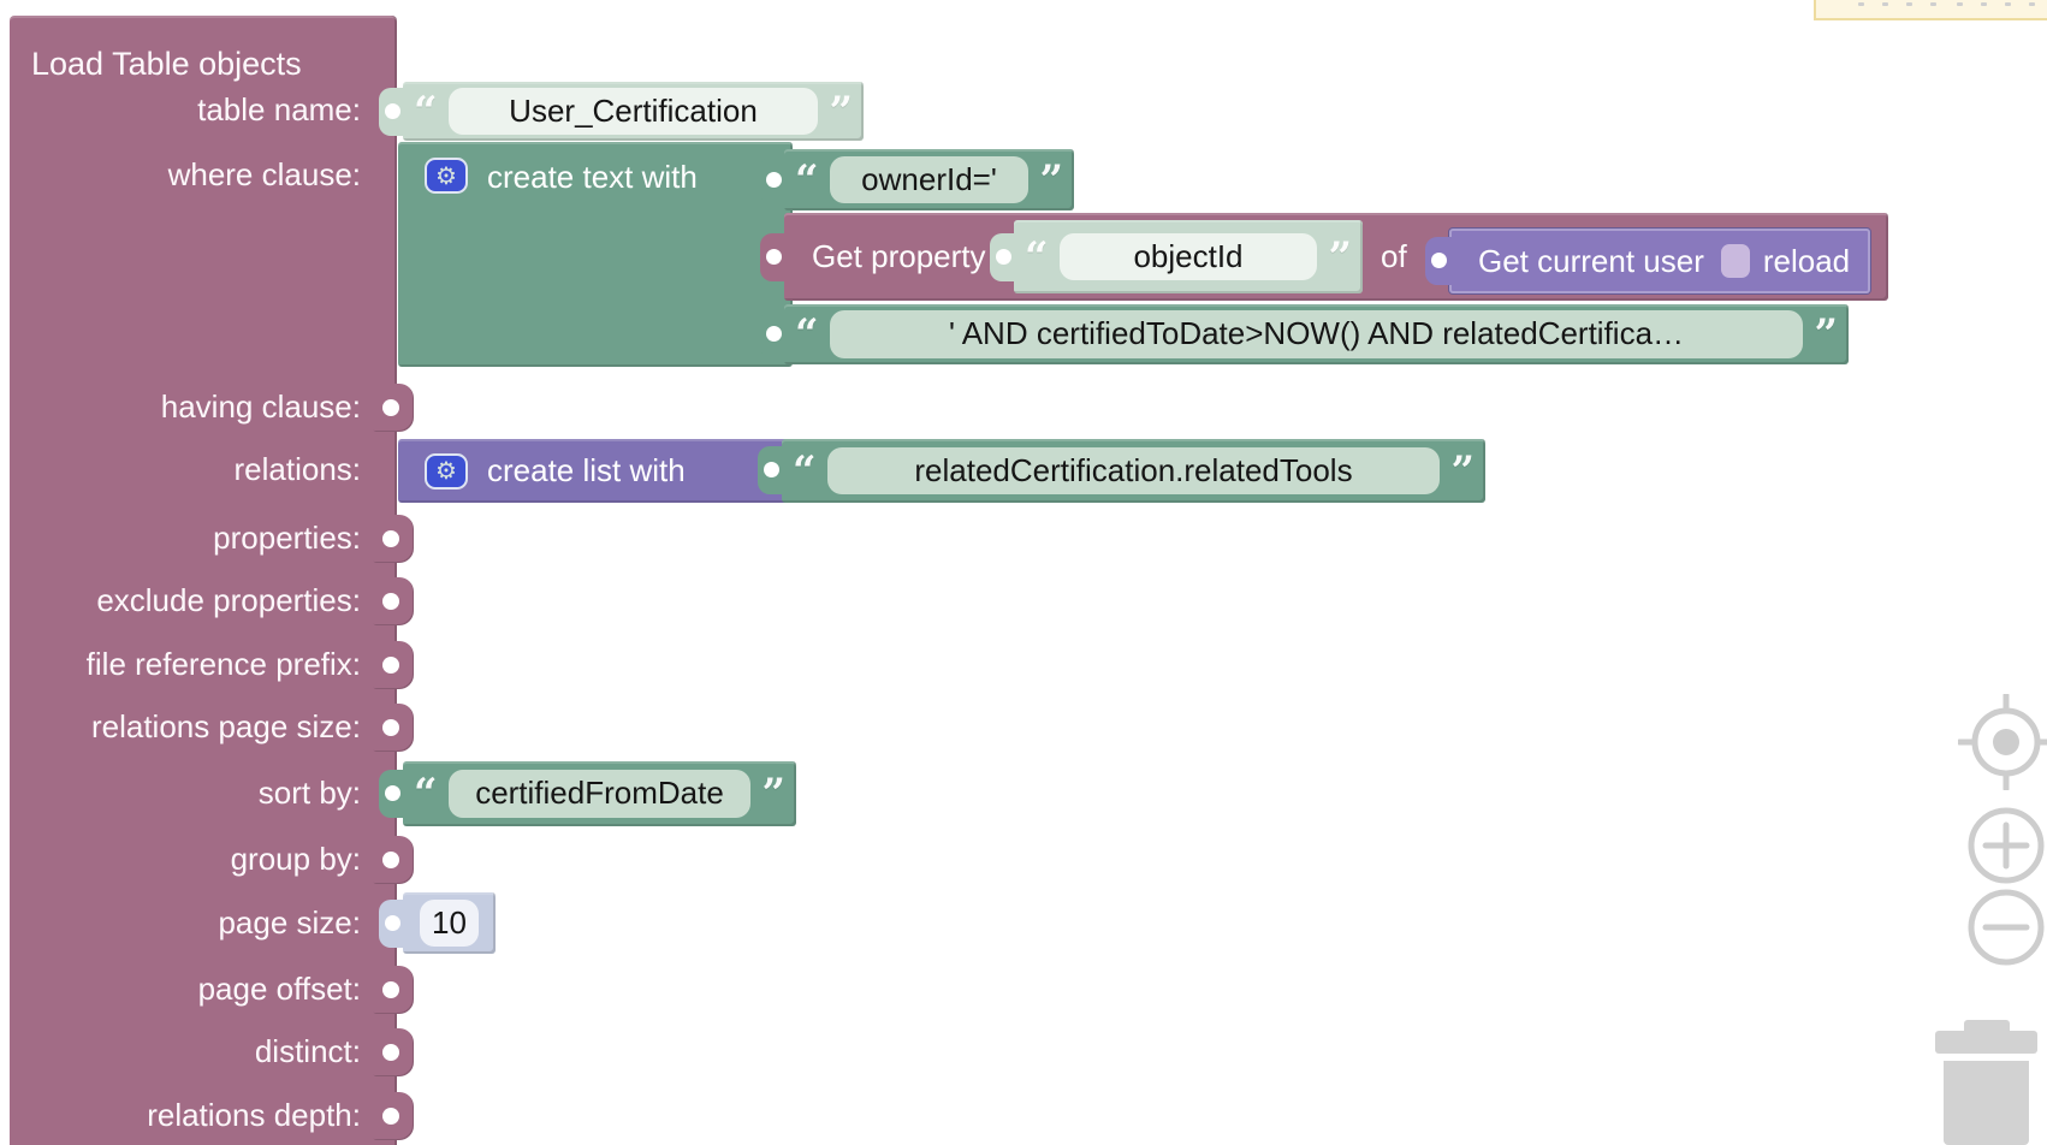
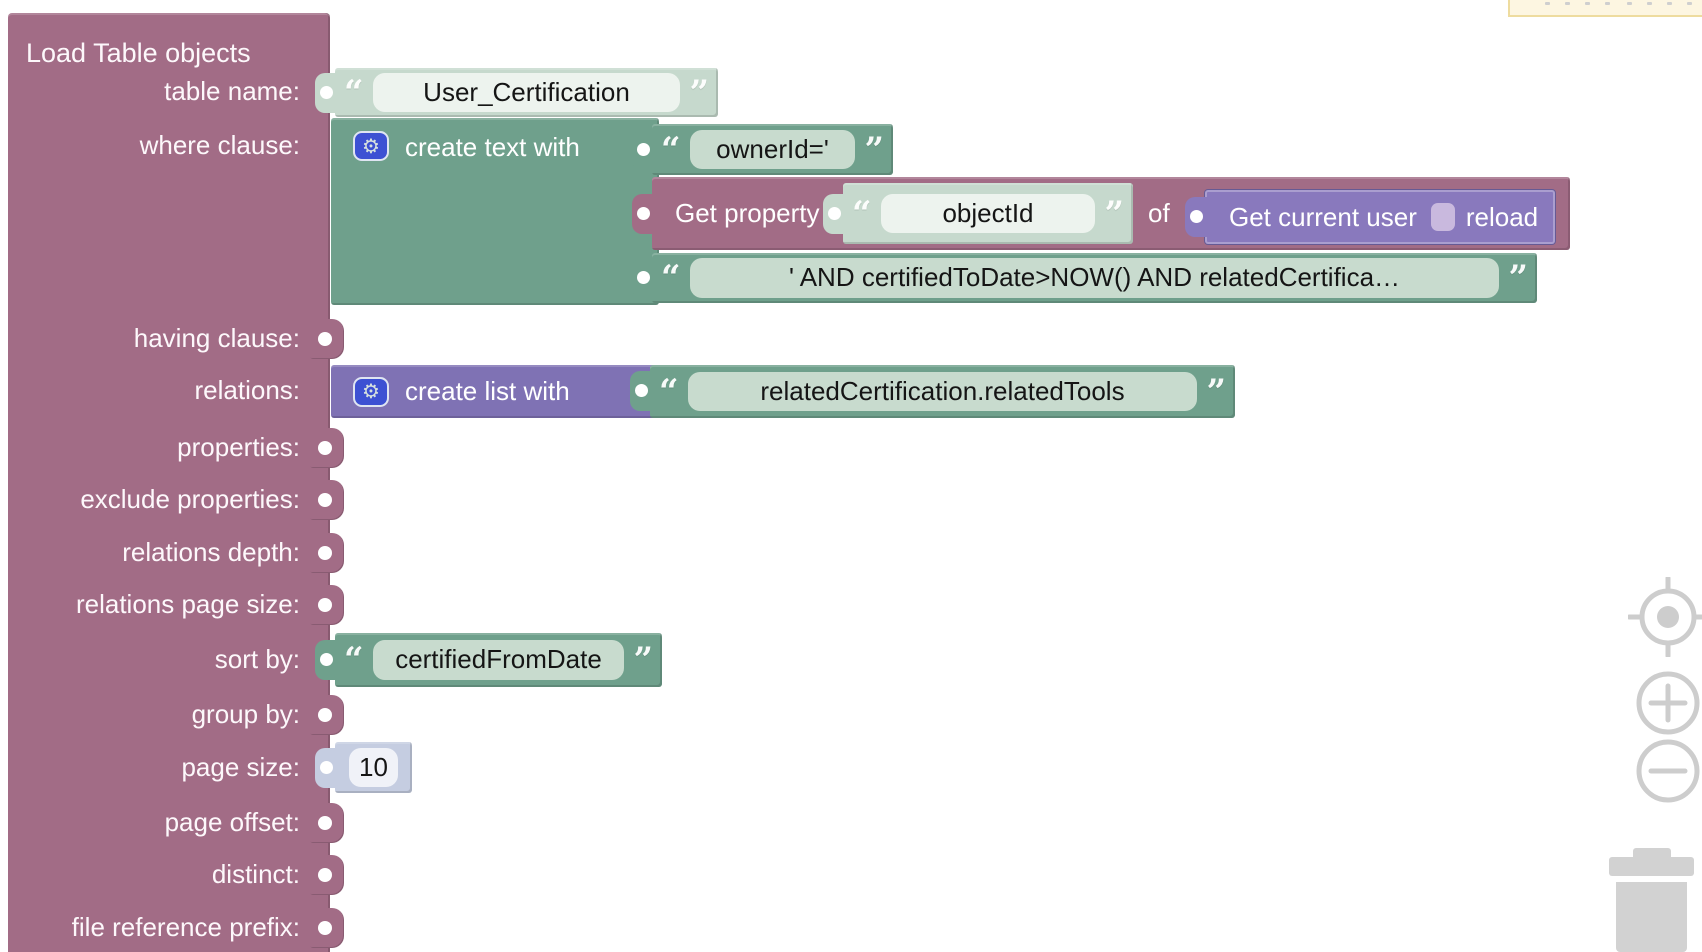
  Load Table objects
  table name:
  where clause:
  having clause:
  relations:
  properties:
  exclude properties:
- file reference prefix:
+ relations depth:
  relations page size:
  sort by:
  group by:
  page size:
  page offset:
  distinct:
- relations depth:
+ file reference prefix:
  “
  User_Certification
  ”
  ⚙
  create text with
  “
  ownerId='
  ”
  Get property
  “
  objectId
  ”
  of
  Get current user
  reload
  “
  ' AND certifiedToDate>NOW() AND relatedCertifica…
  ”
  ⚙
  create list with
  “
  relatedCertification.relatedTools
  ”
  “
  certifiedFromDate
  ”
  10
